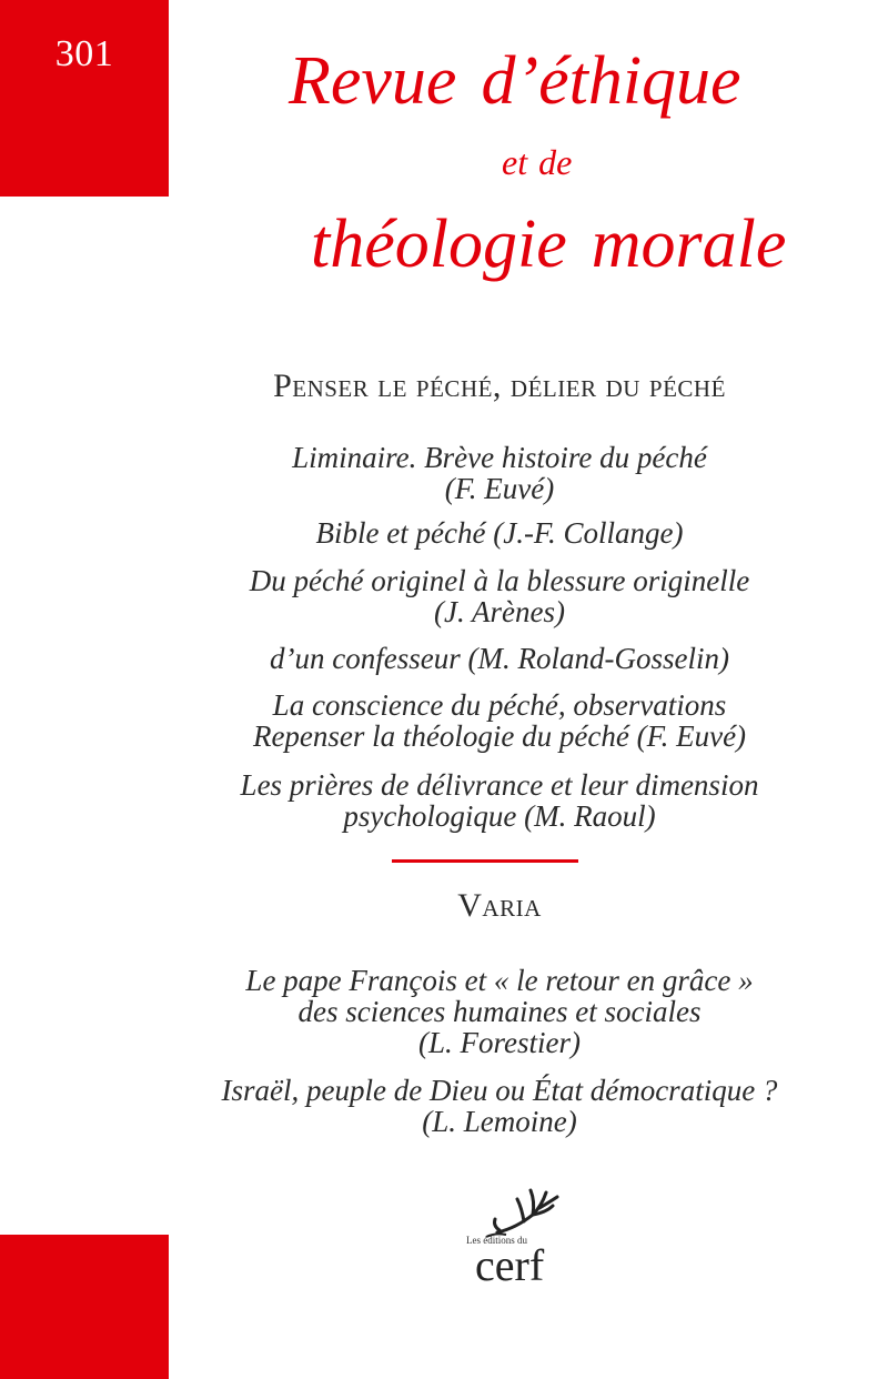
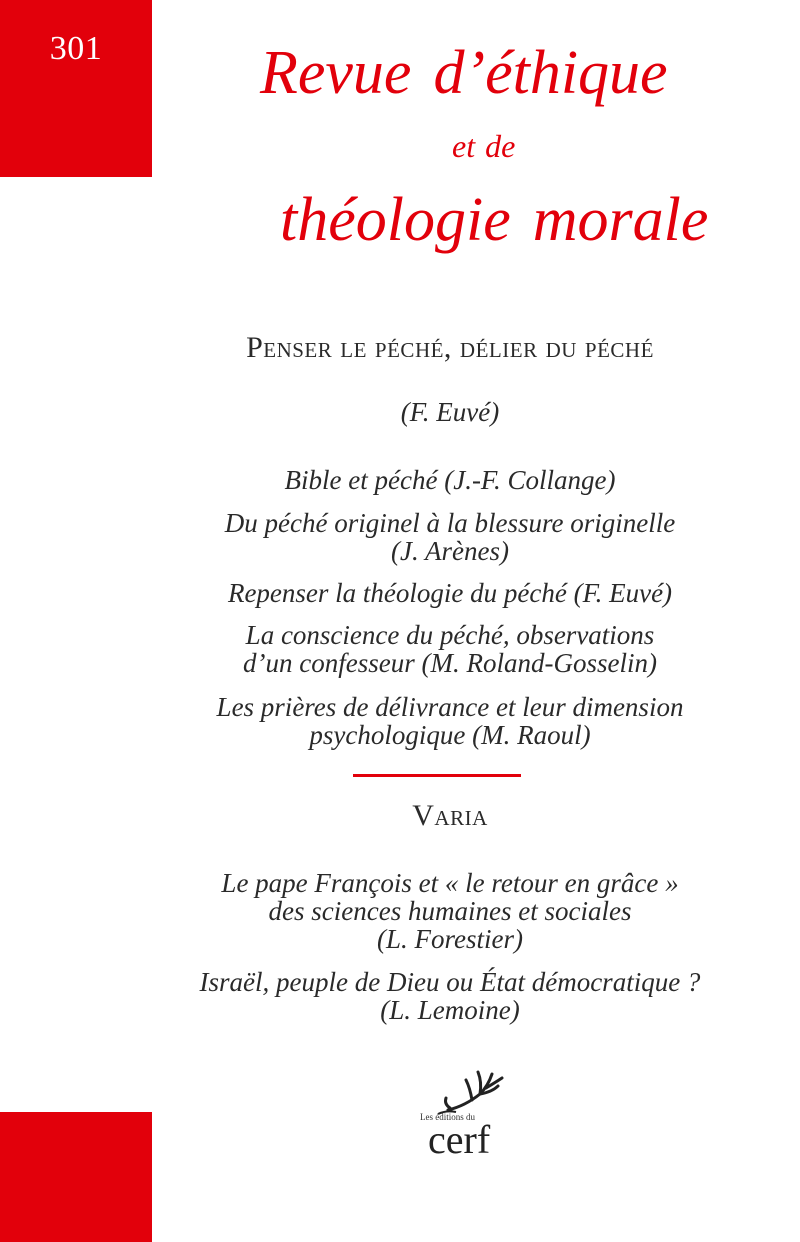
  301
  Revue d’éthique
  et de
  théologie morale
  Penser le péché, délier du péché
- Liminaire. Brève histoire du péché
  (F. Euvé)
  Bible et péché (J.-F. Collange)
  Du péché originel à la blessure originelle
  (J. Arènes)
- d’un confesseur (M. Roland-Gosselin)
+ Repenser la théologie du péché (F. Euvé)
  La conscience du péché, observations
- Repenser la théologie du péché (F. Euvé)
+ d’un confesseur (M. Roland-Gosselin)
  Les prières de délivrance et leur dimension
  psychologique (M. Raoul)
  Varia
  Le pape François et « le retour en grâce »
  des sciences humaines et sociales
  (L. Forestier)
  Israël, peuple de Dieu ou État démocratique ?
  (L. Lemoine)
  Les éditions du
  cerf
